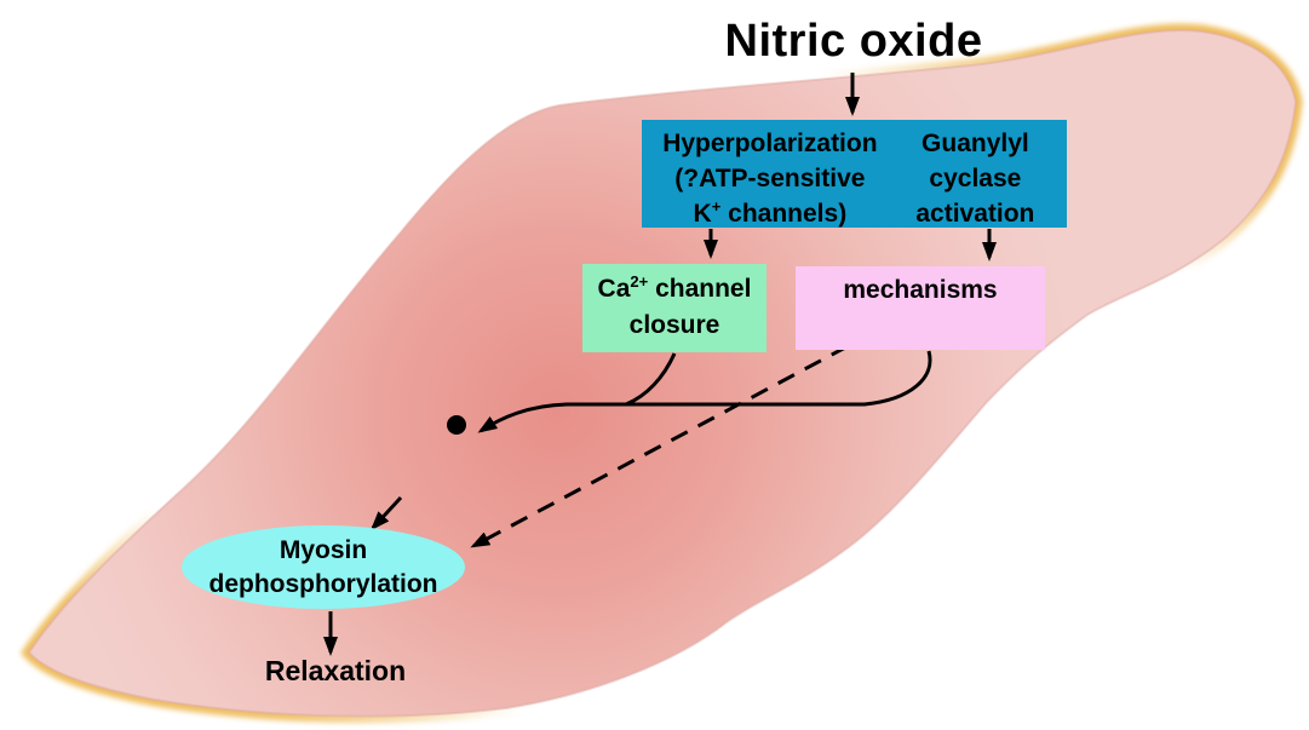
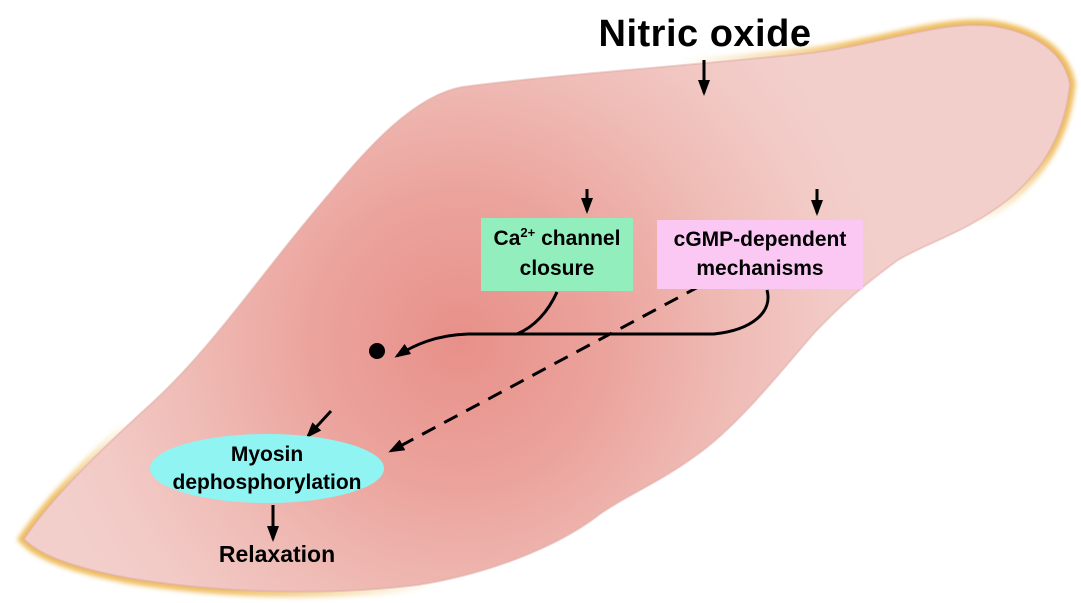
  Nitric oxide
- Hyperpolarization
- (?ATP-sensitive
- K+ channels)
- Guanylyl
- cyclase
- activation
  Ca2+ channel
  closure
+ cGMP-dependent
  mechanisms
  Myosin
  dephosphorylation
  Relaxation
